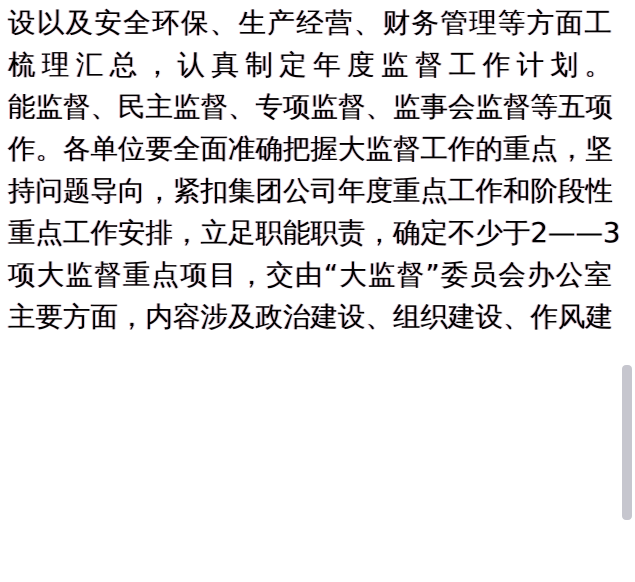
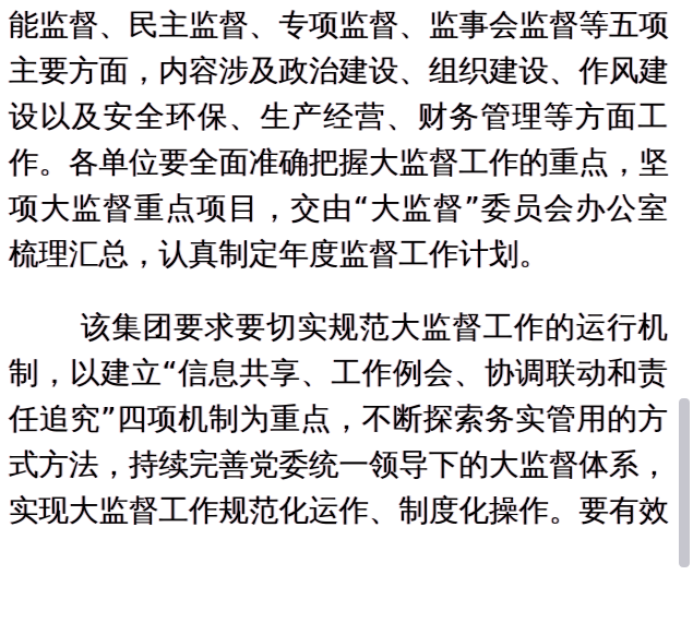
- 设以及安全环保、生产经营、财务管理等方面工
+ 能监督、民主监督、专项监督、监事会监督等五项
- 梳理汇总，认真制定年度监督工作计划。
+ 主要方面，内容涉及政治建设、组织建设、作风建
- 能监督、民主监督、专项监督、监事会监督等五项
+ 设以及安全环保、生产经营、财务管理等方面工
  作。各单位要全面准确把握大监督工作的重点，坚
- 持问题导向，紧扣集团公司年度重点工作和阶段性
- 重点工作安排，立足职能职责，确定不少于2——3
  项大监督重点项目，交由“大监督”委员会办公室
- 主要方面，内容涉及政治建设、组织建设、作风建
+ 梳理汇总，认真制定年度监督工作计划。
+ 该集团要求要切实规范大监督工作的运行机
+ 制，以建立“信息共享、工作例会、协调联动和责
+ 任追究”四项机制为重点，不断探索务实管用的方
+ 式方法，持续完善党委统一领导下的大监督体系，
+ 实现大监督工作规范化运作、制度化操作。要有效
